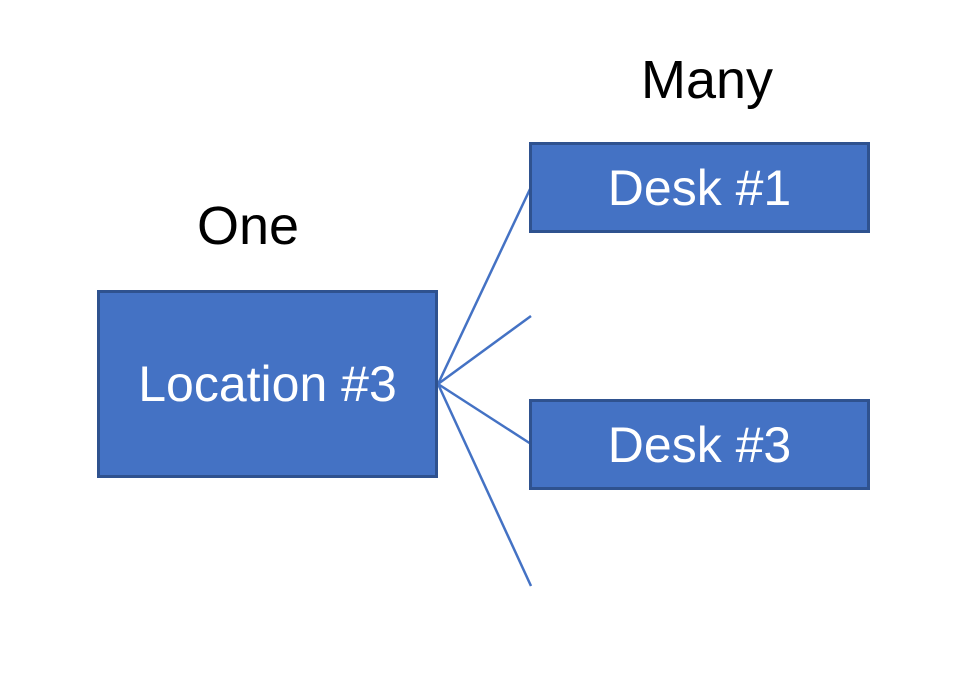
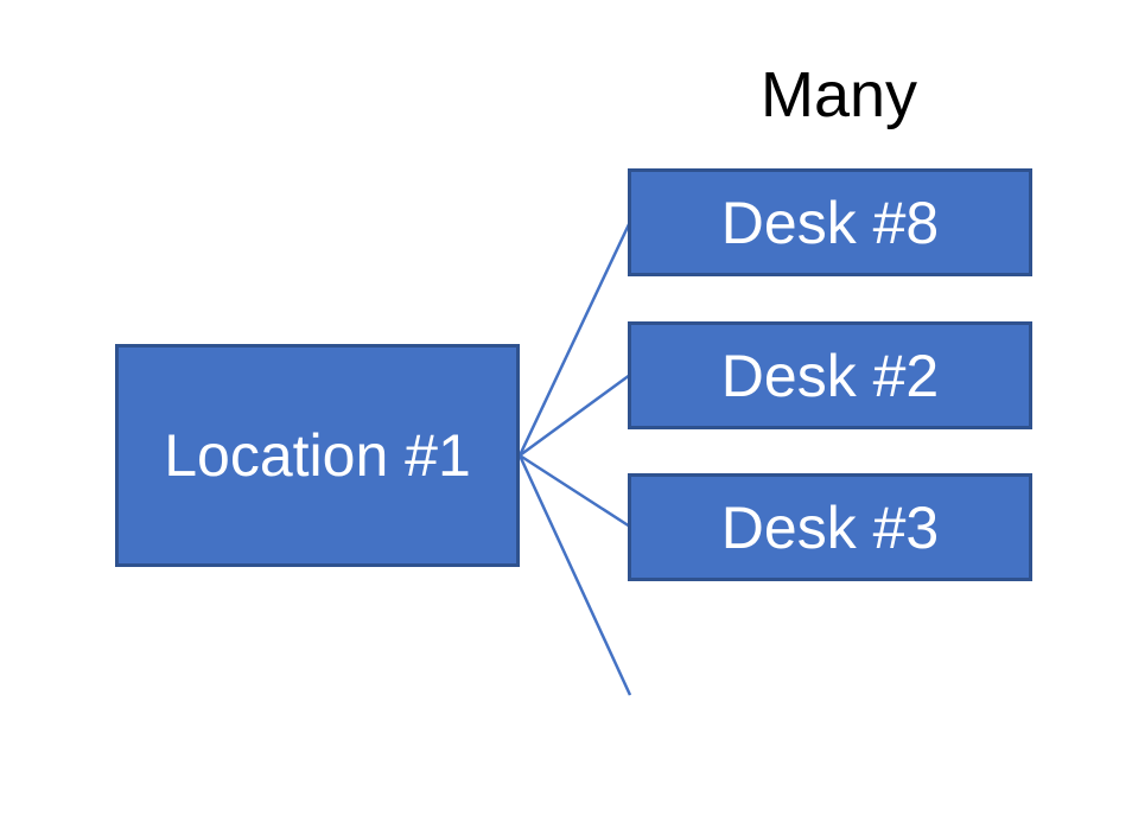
- One
  Many
- Location #3
+ Location #1
- Desk #1
+ Desk #8
+ Desk #2
  Desk #3
